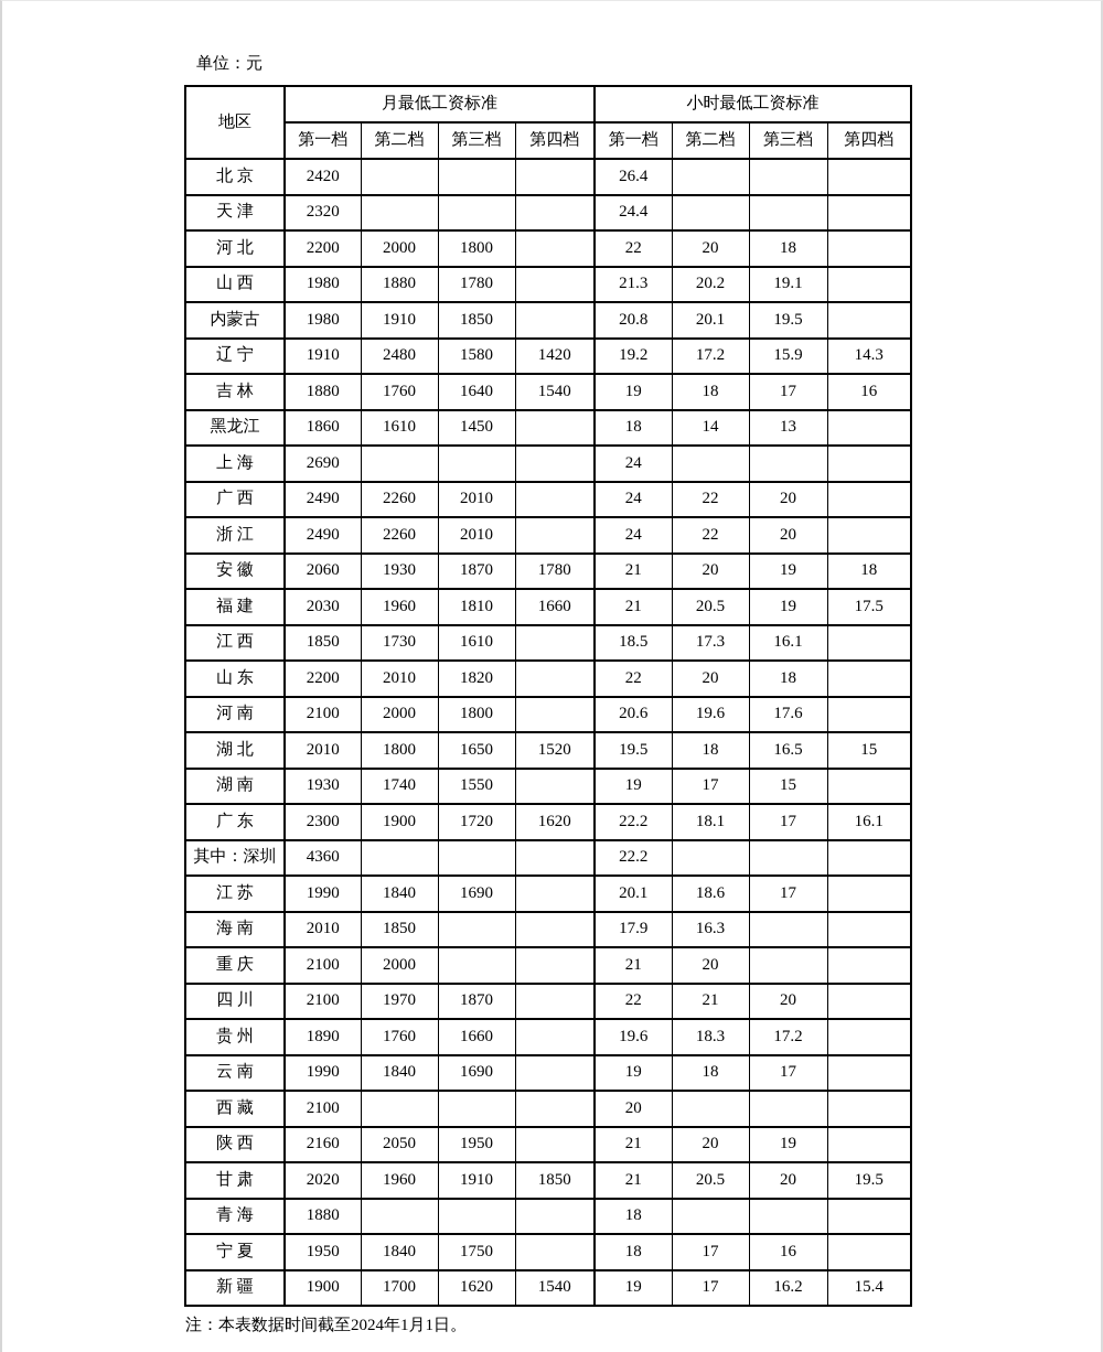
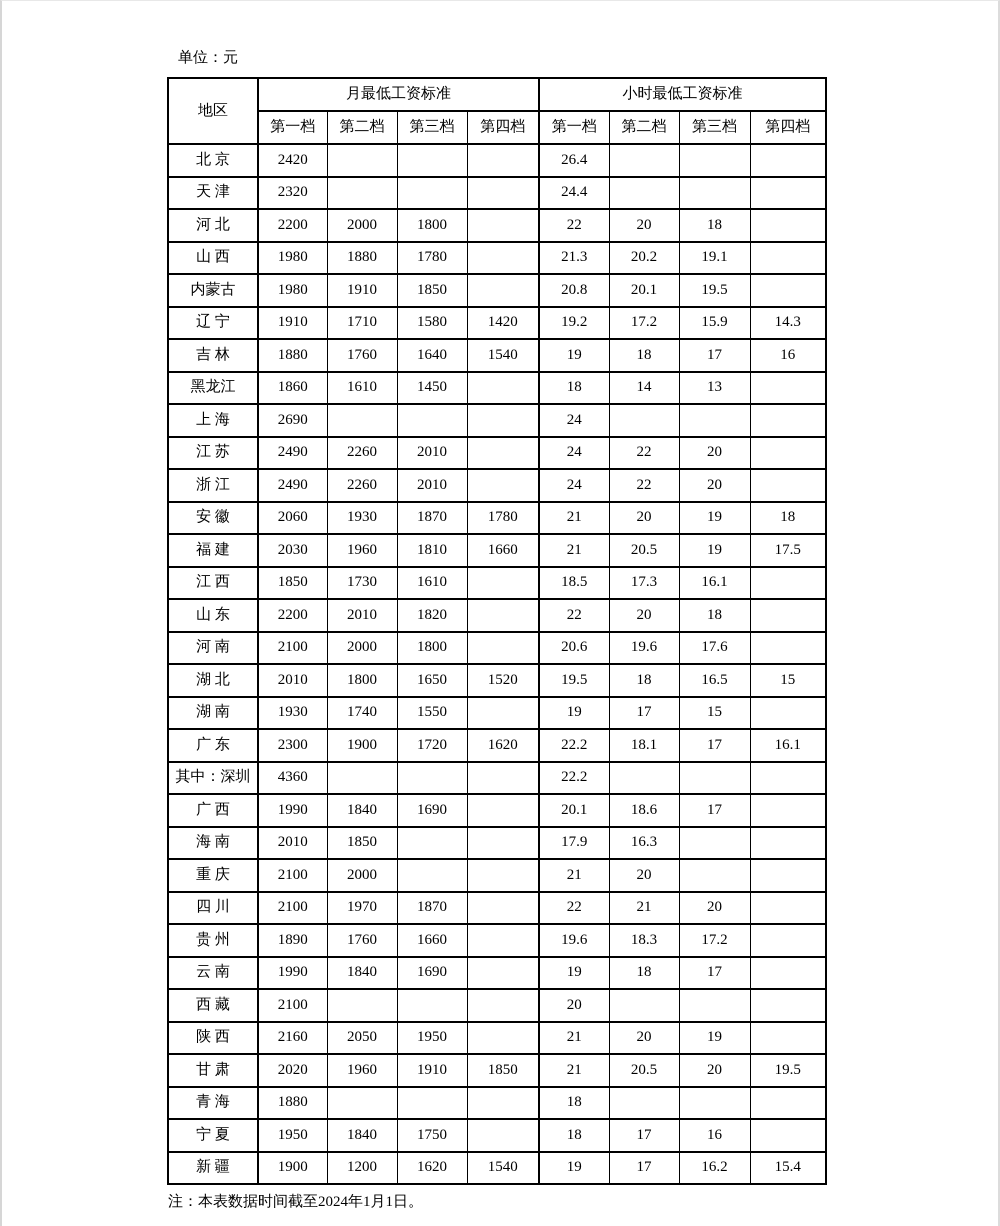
  单位：元
  地区	月最低工资标准	小时最低工资标准
  第一档	第二档	第三档	第四档	第一档	第二档	第三档	第四档
  北 京	2420				26.4
  天 津	2320				24.4
  河 北	2200	2000	1800		22	20	18
  山 西	1980	1880	1780		21.3	20.2	19.1
  内蒙古	1980	1910	1850		20.8	20.1	19.5
- 辽 宁	1910	2480	1580	1420	19.2	17.2	15.9	14.3
+ 辽 宁	1910	1710	1580	1420	19.2	17.2	15.9	14.3
  吉 林	1880	1760	1640	1540	19	18	17	16
  黑龙江	1860	1610	1450		18	14	13
  上 海	2690				24
- 广 西	2490	2260	2010		24	22	20
+ 江 苏	2490	2260	2010		24	22	20
  浙 江	2490	2260	2010		24	22	20
  安 徽	2060	1930	1870	1780	21	20	19	18
  福 建	2030	1960	1810	1660	21	20.5	19	17.5
  江 西	1850	1730	1610		18.5	17.3	16.1
  山 东	2200	2010	1820		22	20	18
  河 南	2100	2000	1800		20.6	19.6	17.6
  湖 北	2010	1800	1650	1520	19.5	18	16.5	15
  湖 南	1930	1740	1550		19	17	15
  广 东	2300	1900	1720	1620	22.2	18.1	17	16.1
  其中：深圳	4360				22.2
- 江 苏	1990	1840	1690		20.1	18.6	17
+ 广 西	1990	1840	1690		20.1	18.6	17
  海 南	2010	1850			17.9	16.3
  重 庆	2100	2000			21	20
  四 川	2100	1970	1870		22	21	20
  贵 州	1890	1760	1660		19.6	18.3	17.2
  云 南	1990	1840	1690		19	18	17
  西 藏	2100				20
  陕 西	2160	2050	1950		21	20	19
  甘 肃	2020	1960	1910	1850	21	20.5	20	19.5
  青 海	1880				18
  宁 夏	1950	1840	1750		18	17	16
- 新 疆	1900	1700	1620	1540	19	17	16.2	15.4
+ 新 疆	1900	1200	1620	1540	19	17	16.2	15.4
  注：本表数据时间截至2024年1月1日。
